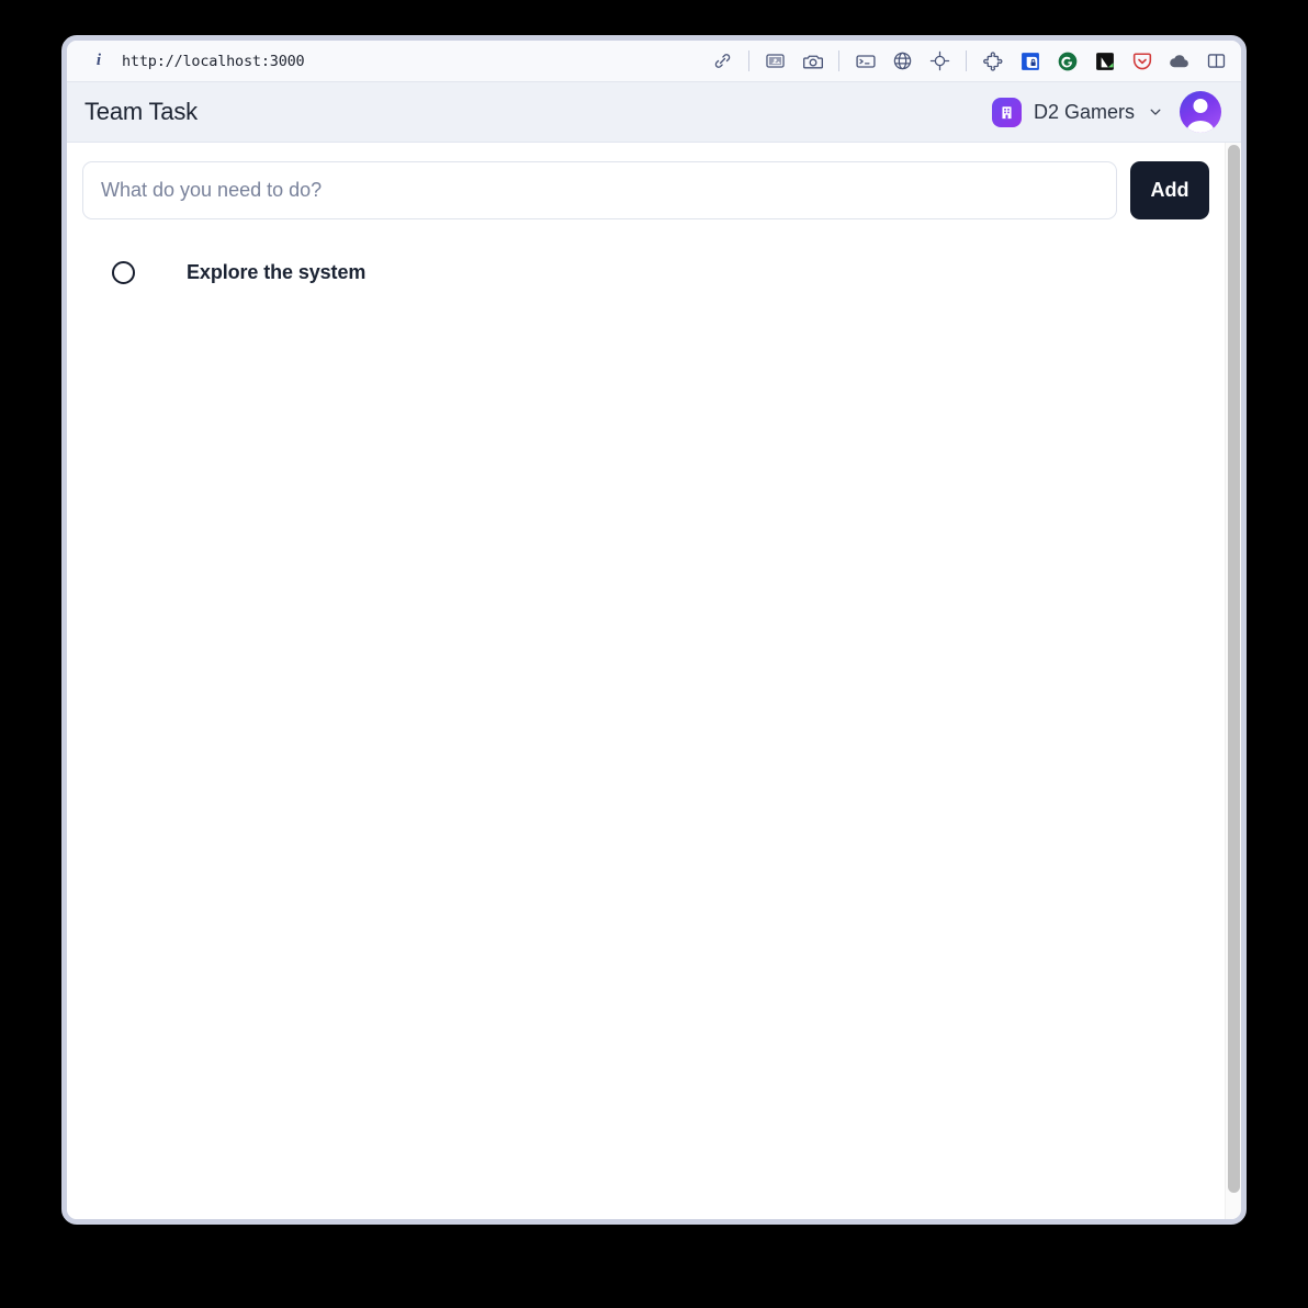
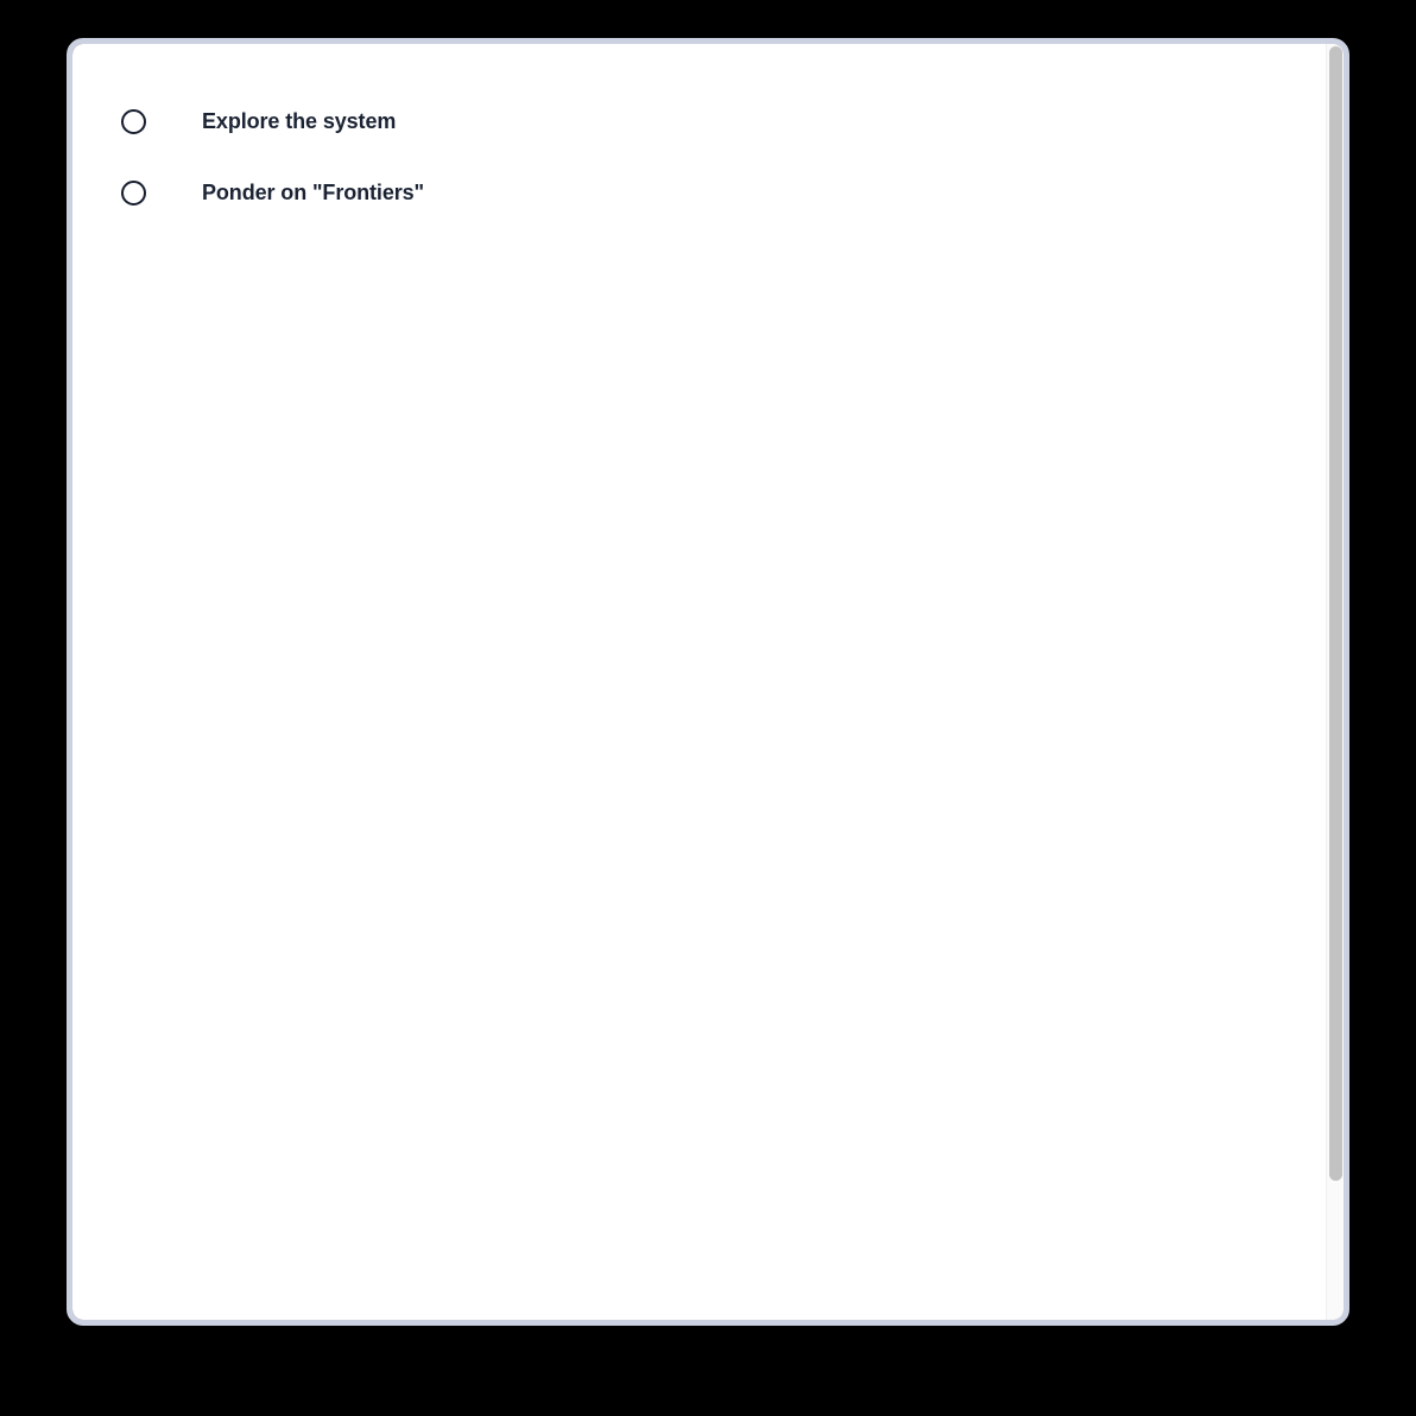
- i
- http://localhost:3000
- Team Task
- D2 Gamers
- What do you need to do?
- Add
  Explore the system
+ Ponder on "Frontiers"
